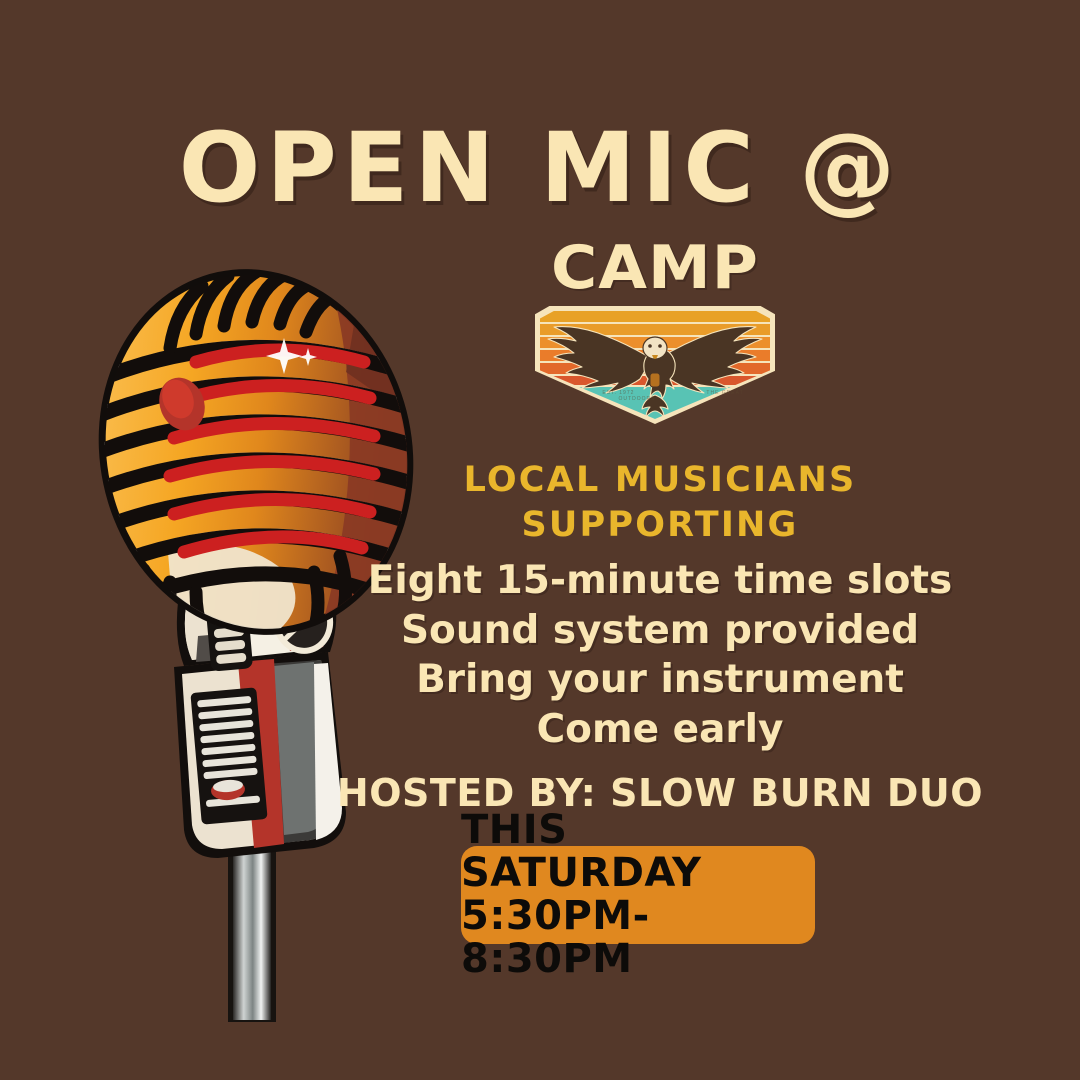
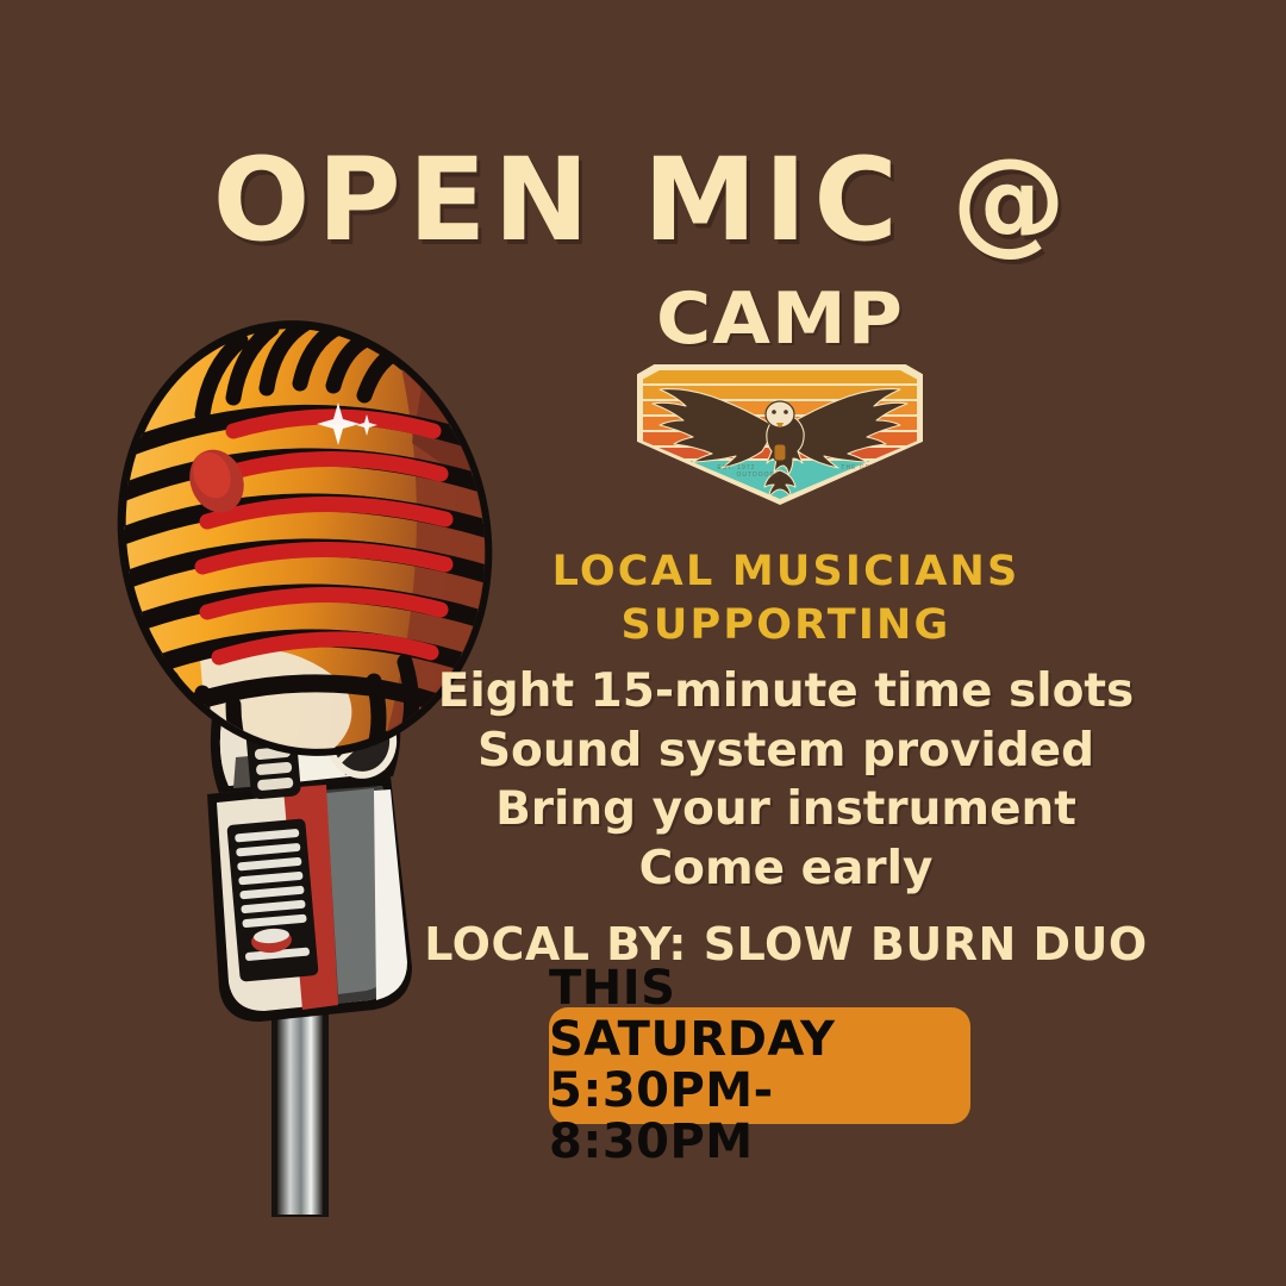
  OPEN MIC @
  CAMP
  LOCAL MUSICIANS SUPPORTING
  Eight 15-minute time slots
  Sound system provided
  Bring your instrument
  Come early
- HOSTED BY: SLOW BURN DUO
+ LOCAL BY: SLOW BURN DUO
  THIS SATURDAY
  5:30PM-8:30PM
